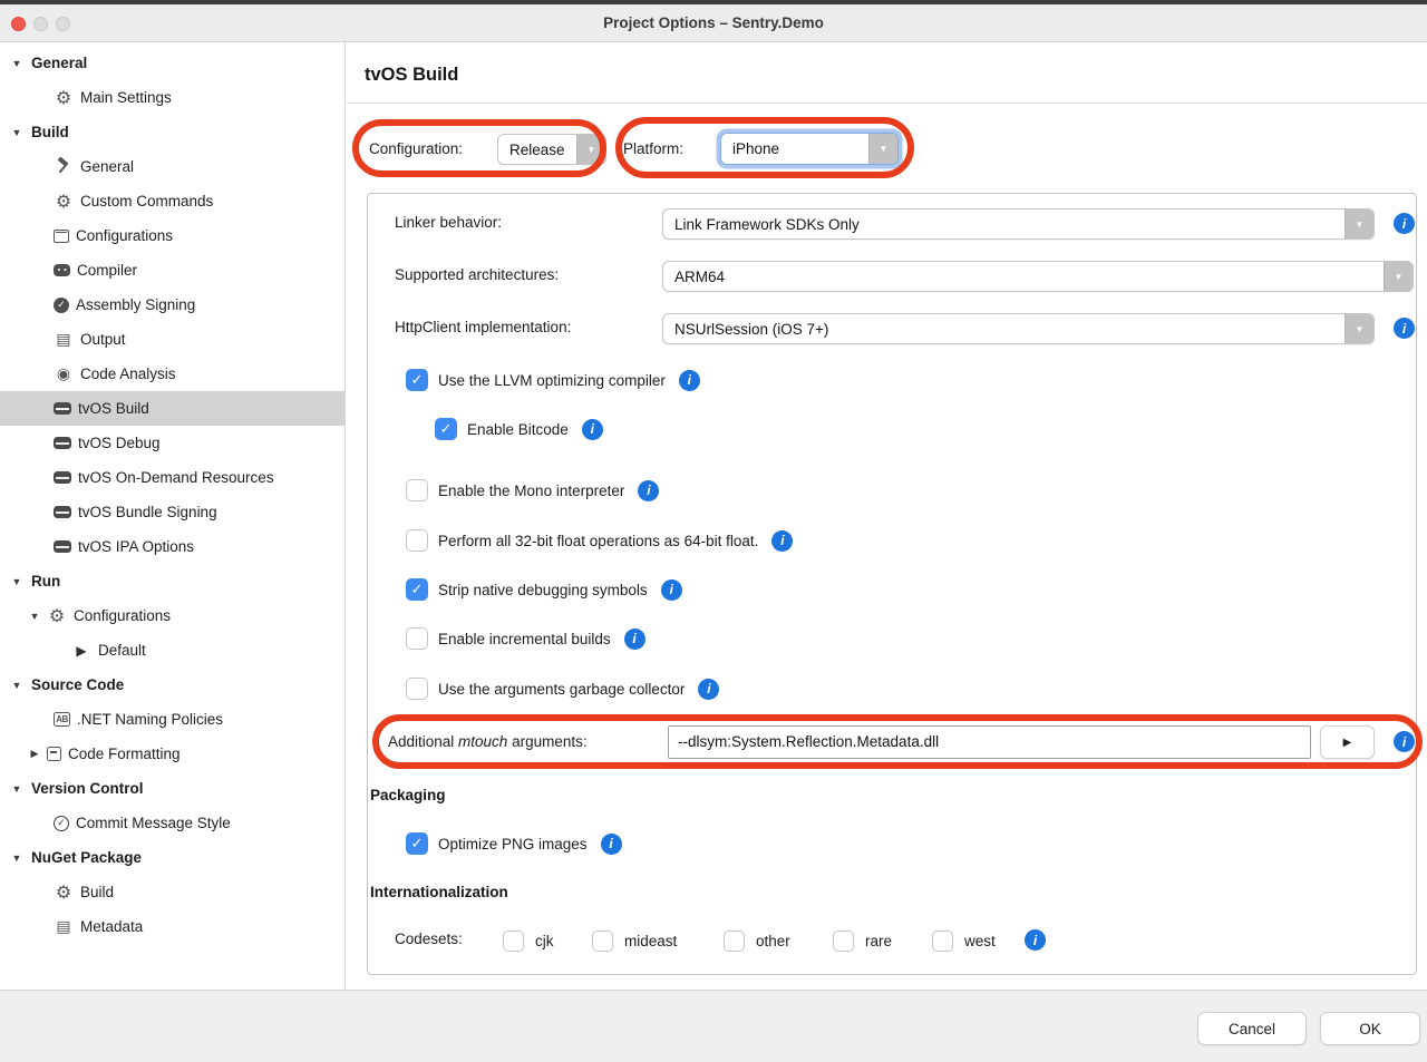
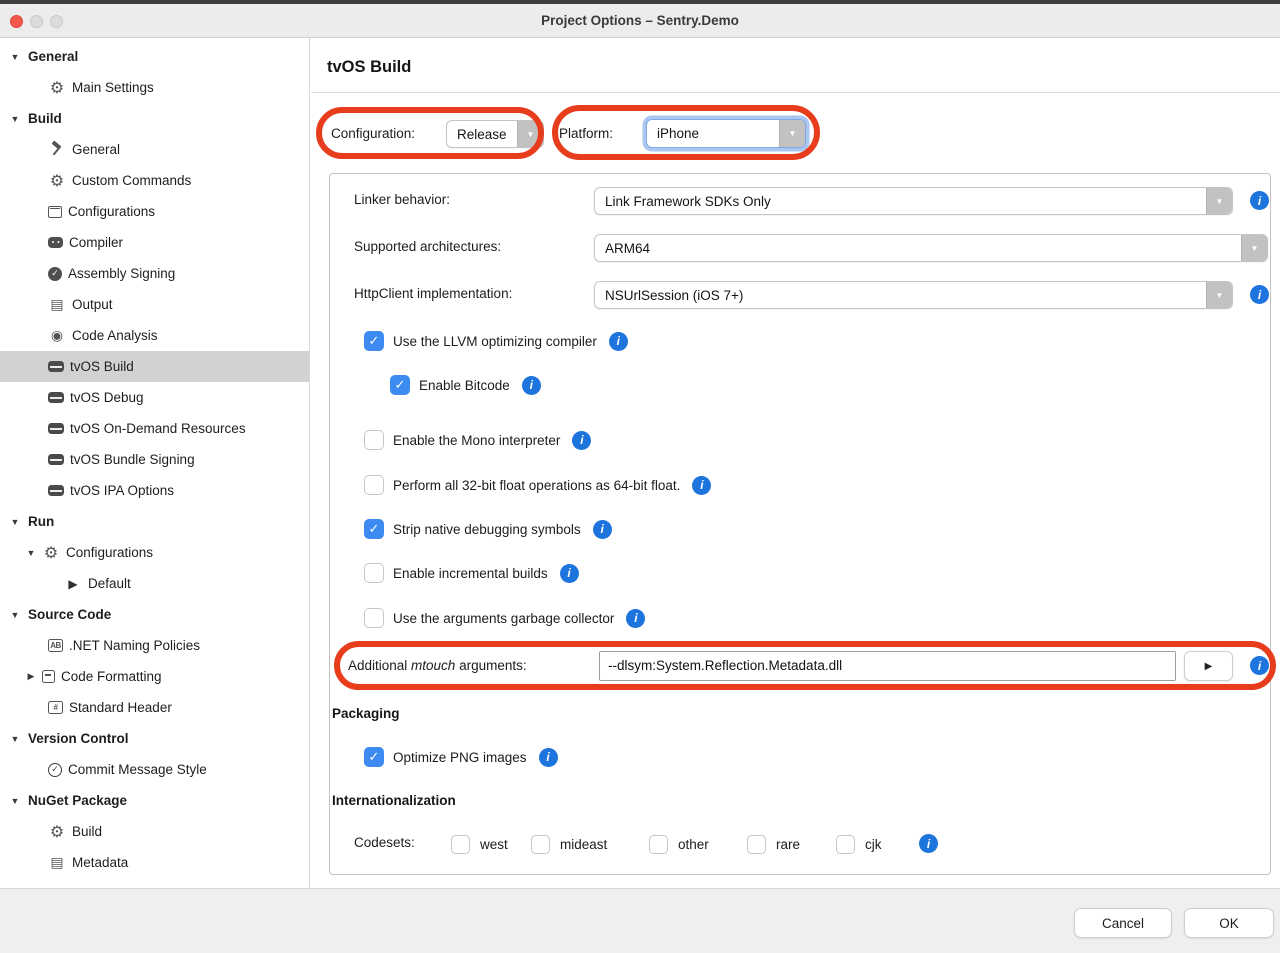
  Project Options – Sentry.Demo
  ▼
  General
  ⚙
  Main Settings
  ▼
  Build
  General
  ⚙
  Custom Commands
  Configurations
  Compiler
  ✓
  Assembly Signing
  ▤
  Output
  ◉
  Code Analysis
  tvOS Build
  tvOS Debug
  tvOS On-Demand Resources
  tvOS Bundle Signing
  tvOS IPA Options
  ▼
  Run
  ▼
  ⚙
  Configurations
  ▶
  Default
  ▼
  Source Code
  AB
  .NET Naming Policies
  ▶
  Code Formatting
+ #
+ Standard Header
  ▼
  Version Control
  ✓
  Commit Message Style
  ▼
  NuGet Package
  ⚙
  Build
  ▤
  Metadata
  tvOS Build
  Configuration:
  Release
  ▼
  Platform:
  iPhone
  ▼
  Packaging
  Internationalization
  Codesets:
- cjk
+ west
  mideast
  other
  rare
- west
+ cjk
  i
  Linker behavior:
  Link Framework SDKs Only
  ▼
  i
  Supported architectures:
  ARM64
  ▼
  HttpClient implementation:
  NSUrlSession (iOS 7+)
  ▼
  i
  ✓
  Use the LLVM optimizing compiler
  i
  ✓
  Enable Bitcode
  i
  Enable the Mono interpreter
  i
  Perform all 32-bit float operations as 64-bit float.
  i
  ✓
  Strip native debugging symbols
  i
  Enable incremental builds
  i
  Use the arguments garbage collector
  i
  Additional mtouch arguments:
  --dlsym:System.Reflection.Metadata.dll
  ▶
  i
  ✓
  Optimize PNG images
  i
  Cancel
  OK
